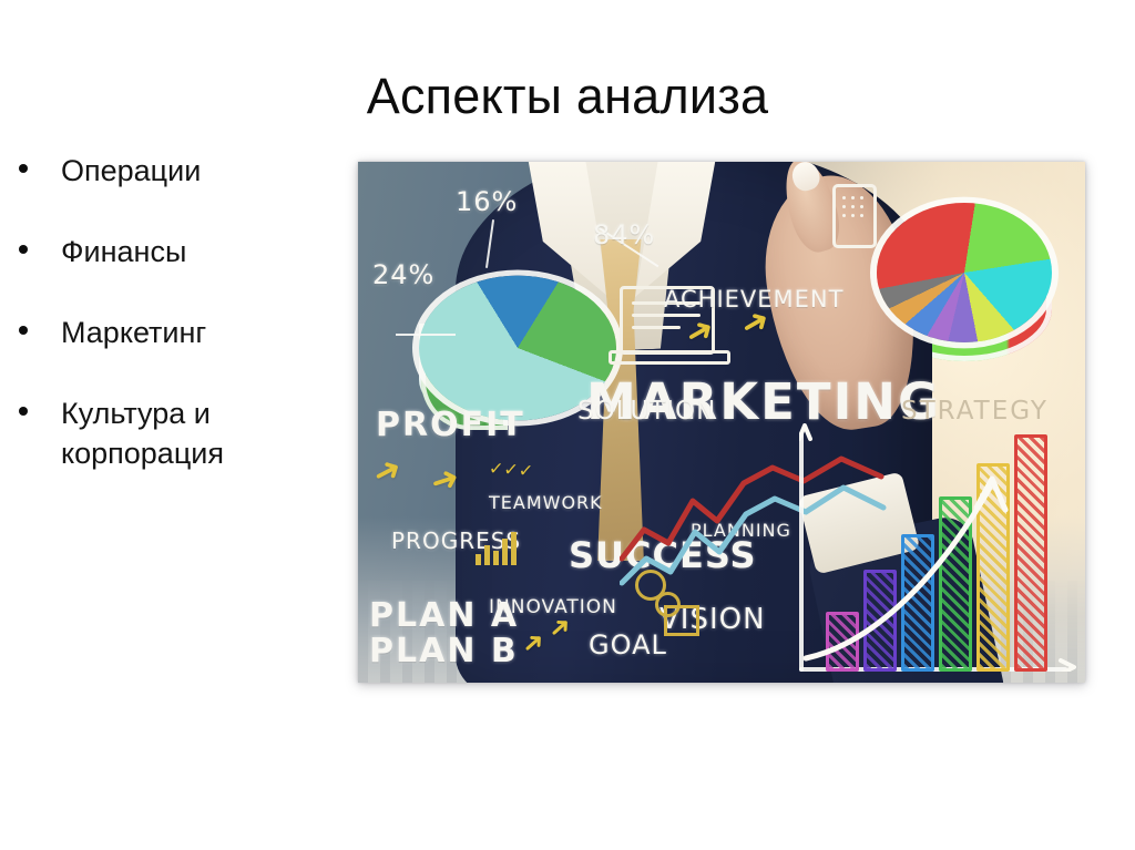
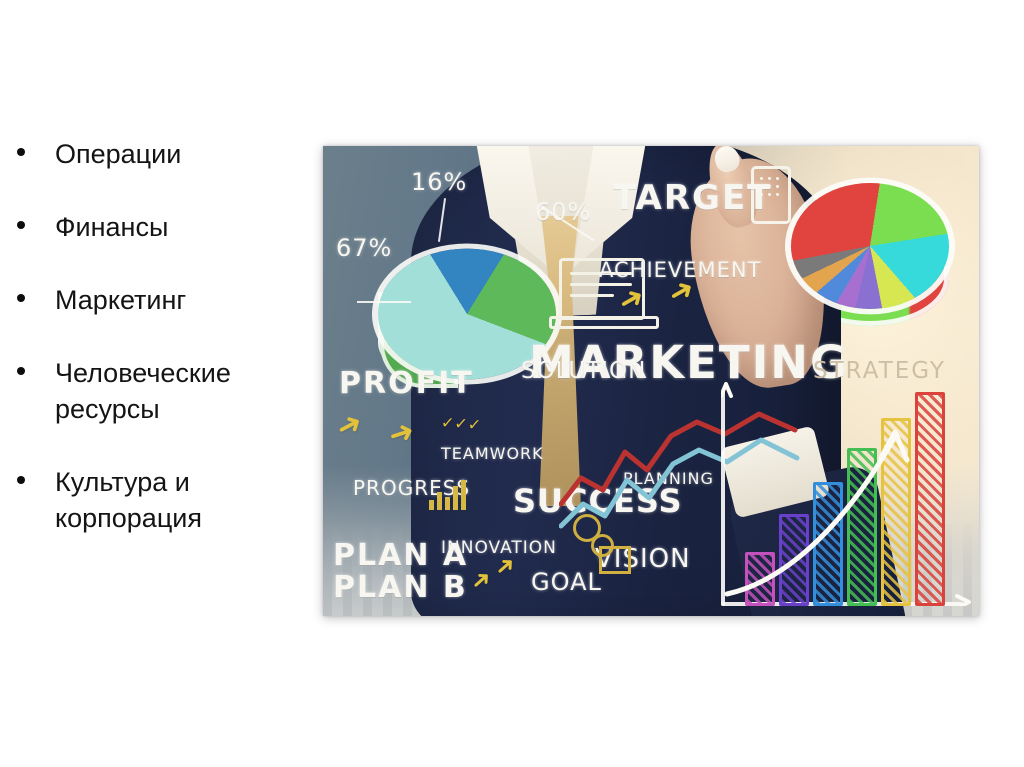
- Аспекты анализа
  Операции
  Финансы
  Маркетинг
+ Человеческие ресурсы
  Культура и корпорация
  16%
- 24%
+ 67%
- 84%
+ 60%
+ TARGET
  ACHIEVEMENT
  MARKETING
  PROFIT
  PROGRES
  TEAMWORK
  SOLUTION
  SUCCESS
  LANING
  INNOVATION
  GOAL
  VISION
  STRATEGY
  PLAN A
  PLAN B
